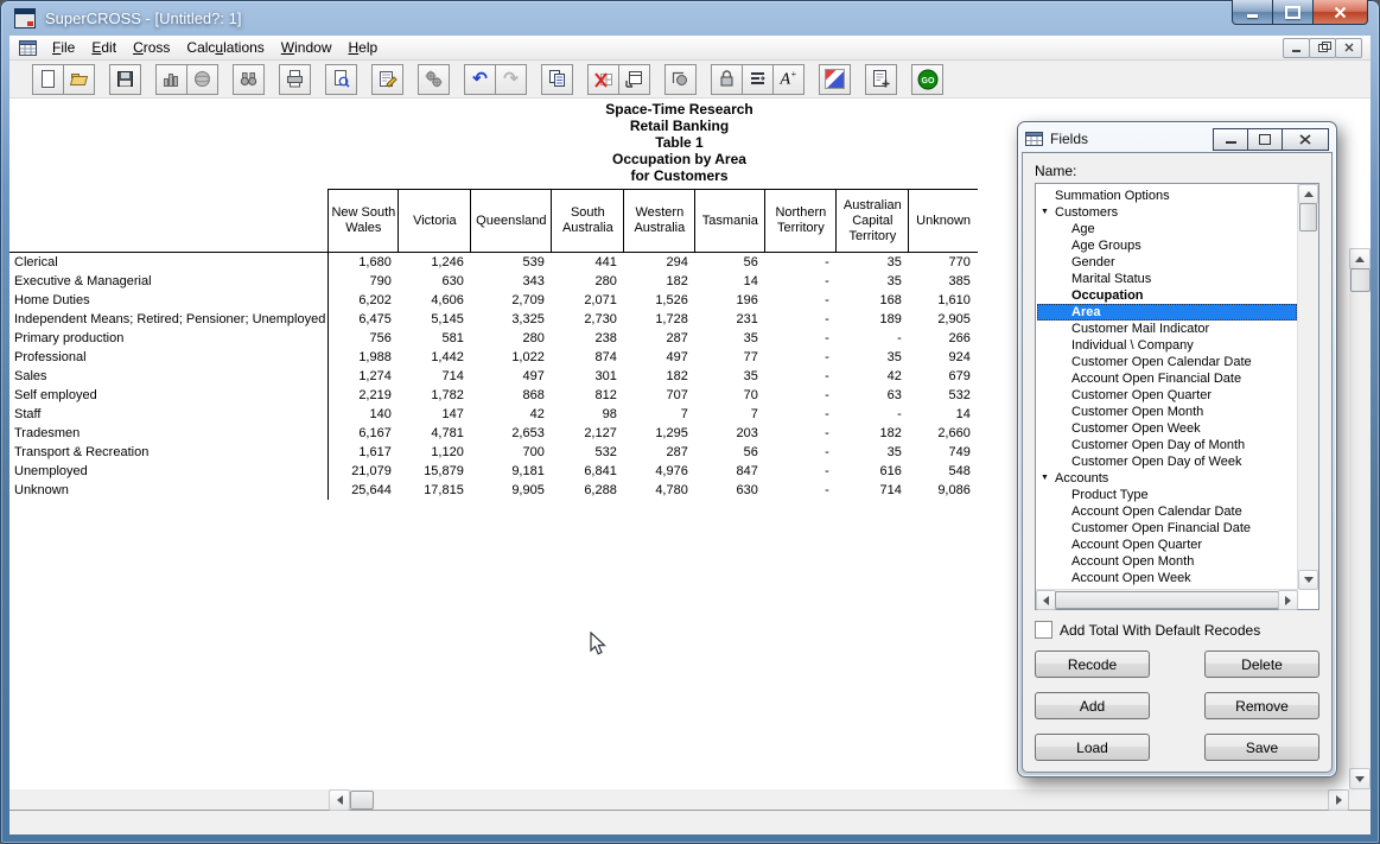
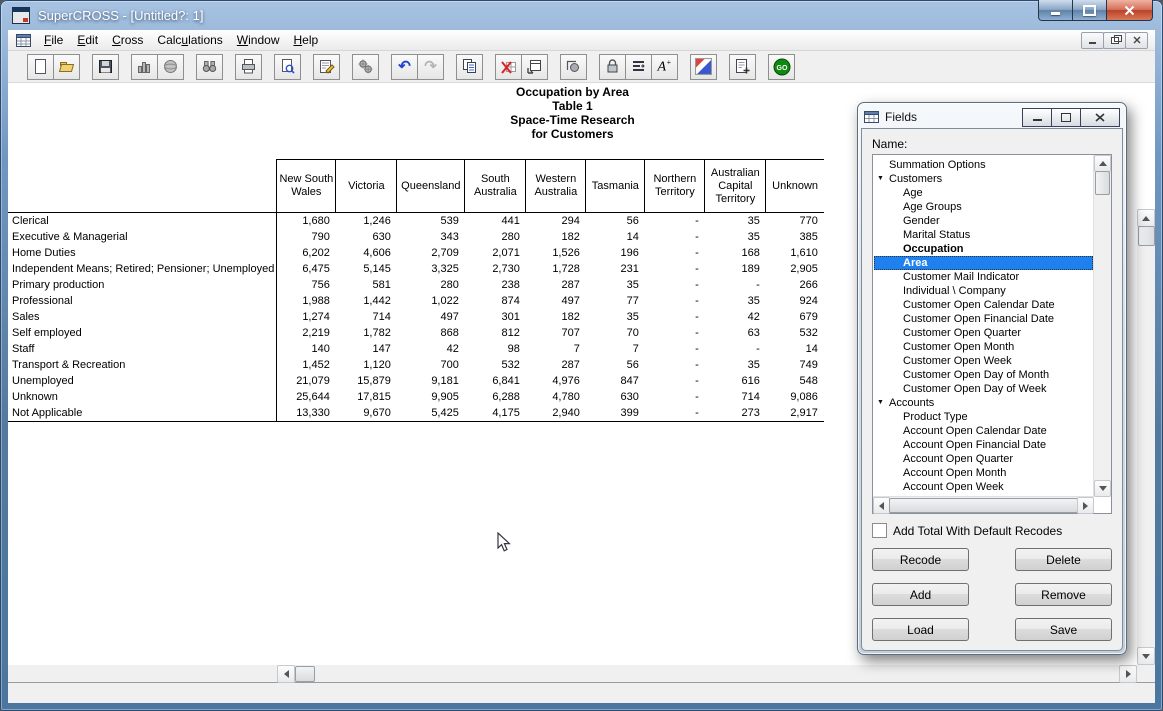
  SuperCROSS - [Untitled?: 1]
  File Edit Cross Calculations Window Help
  ↶
  ↷
  A+
- Space-Time Research
+ Occupation by Area
- Retail Banking
  Table 1
- Occupation by Area
+ Space-Time Research
  for Customers
  	New South Wales	Victoria	Queensland	South Australia	Western Australia	Tasmania	Northern Territory	Australian Capital Territory	Unknown
  Clerical	1,680	1,246	539	441	294	56	-	35	770
  Executive & Managerial	790	630	343	280	182	14	-	35	385
  Home Duties	6,202	4,606	2,709	2,071	1,526	196	-	168	1,610
  Independent Means; Retired; Pensioner; Unemployed	6,475	5,145	3,325	2,730	1,728	231	-	189	2,905
  Primary production	756	581	280	238	287	35	-	-	266
  Professional	1,988	1,442	1,022	874	497	77	-	35	924
  Sales	1,274	714	497	301	182	35	-	42	679
  Self employed	2,219	1,782	868	812	707	70	-	63	532
  Staff	140	147	42	98	7	7	-	-	14
- Tradesmen	6,167	4,781	2,653	2,127	1,295	203	-	182	2,660
- Transport & Recreation	1,617	1,120	700	532	287	56	-	35	749
+ Transport & Recreation	1,452	1,120	700	532	287	56	-	35	749
  Unemployed	21,079	15,879	9,181	6,841	4,976	847	-	616	548
  Unknown	25,644	17,815	9,905	6,288	4,780	630	-	714	9,086
+ Not Applicable	13,330	9,670	5,425	4,175	2,940	399	-	273	2,917
  Fields
  Name:
  Summation Options
  Customers
  Age
  Age Groups
  Gender
  Marital Status
  Occupation
  Area
  Customer Mail Indicator
  Individual \ Company
  Customer Open Calendar Date
- Account Open Financial Date
+ Customer Open Financial Date
  Customer Open Quarter
  Customer Open Month
  Customer Open Week
  Customer Open Day of Month
  Customer Open Day of Week
  Accounts
  Product Type
  Account Open Calendar Date
- Customer Open Financial Date
+ Account Open Financial Date
  Account Open Quarter
  Account Open Month
  Account Open Week
  Add Total With Default Recodes
  Recode
  Delete
  Add
  Remove
  Load
  Save
